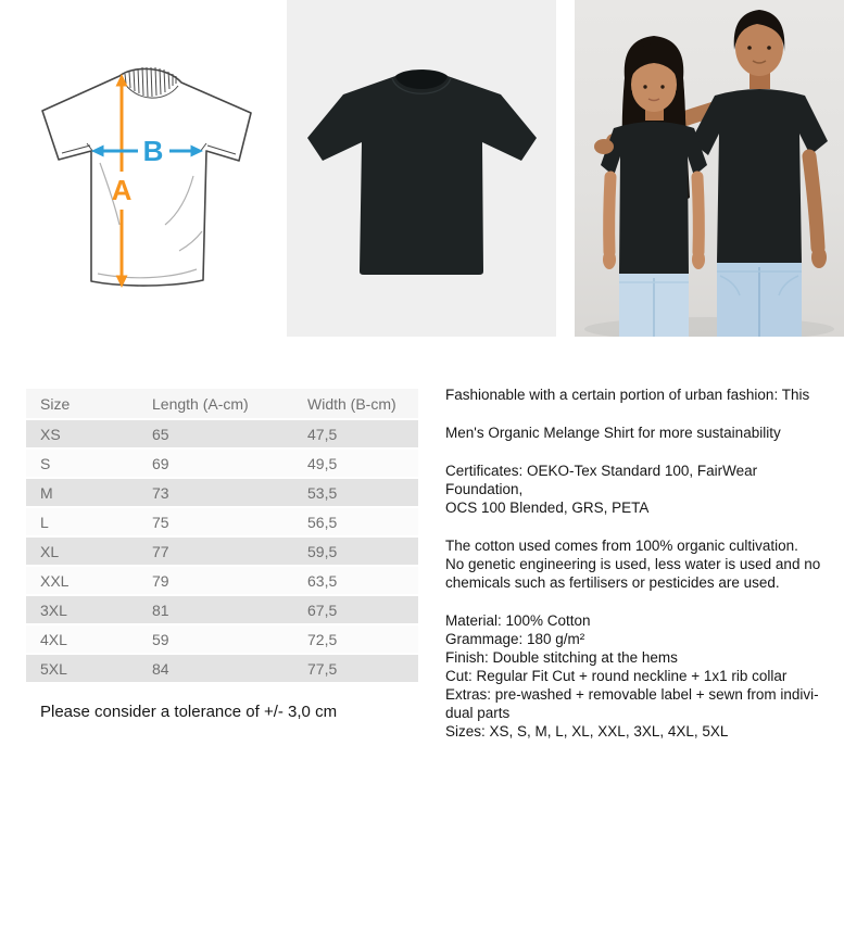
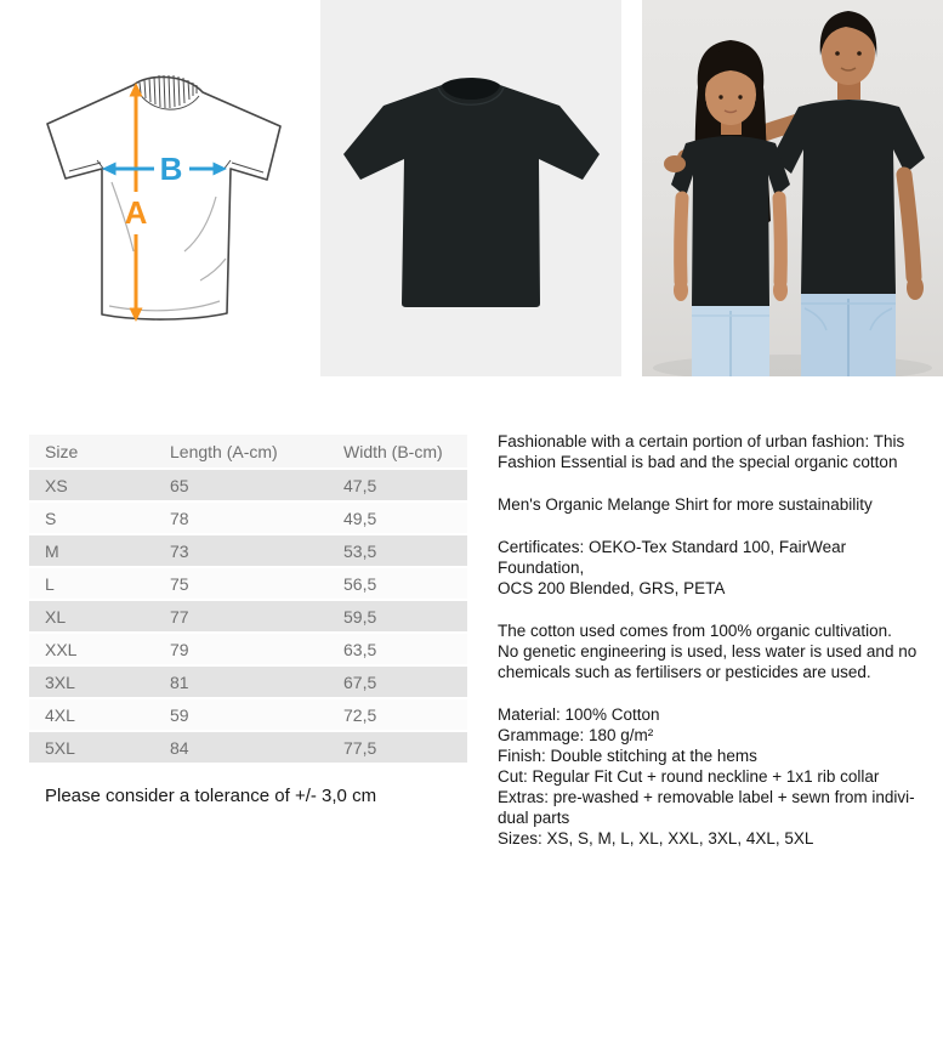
  A
  B
  Size
  Length (A-cm)
  Width (B-cm)
  XS
  65
  47,5
  S
- 69
+ 78
  49,5
  M
  73
  53,5
  L
  75
  56,5
  XL
  77
  59,5
  XXL
  79
  63,5
  3XL
  81
  67,5
  4XL
  59
  72,5
  5XL
  84
  77,5
  Please consider a tolerance of +/- 3,0 cm
  Fashionable with a certain portion of urban fashion: This
+ Fashion Essential is bad and the special organic cotton
  Men's Organic Melange Shirt for more sustainability
  Certificates: OEKO-Tex Standard 100, FairWear Foundation,
- OCS 100 Blended, GRS, PETA
+ OCS 200 Blended, GRS, PETA
  The cotton used comes from 100% organic cultivation.
  No genetic engineering is used, less water is used and no
  chemicals such as fertilisers or pesticides are used.
  Material: 100% Cotton
  Grammage: 180 g/m²
  Finish: Double stitching at the hems
  Cut: Regular Fit Cut + round neckline + 1x1 rib collar
  Extras: pre-washed + removable label + sewn from indivi-
  dual parts
  Sizes: XS, S, M, L, XL, XXL, 3XL, 4XL, 5XL
